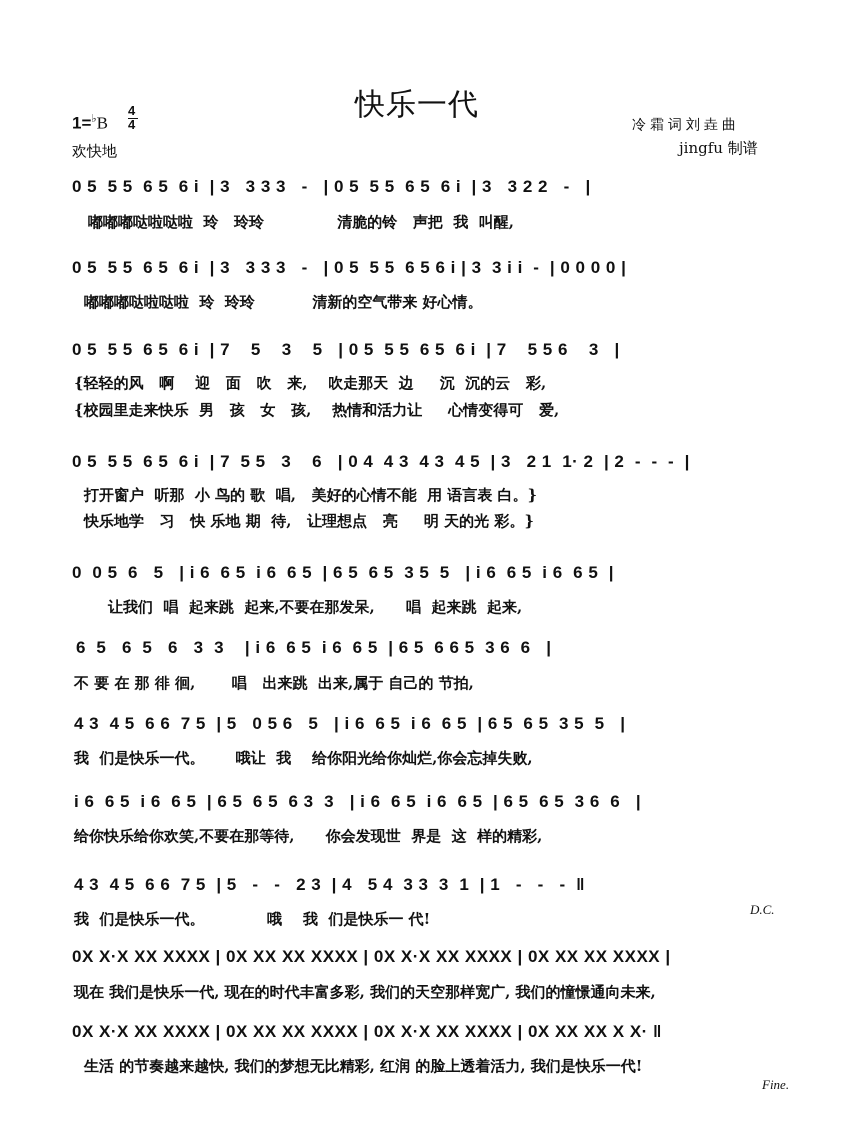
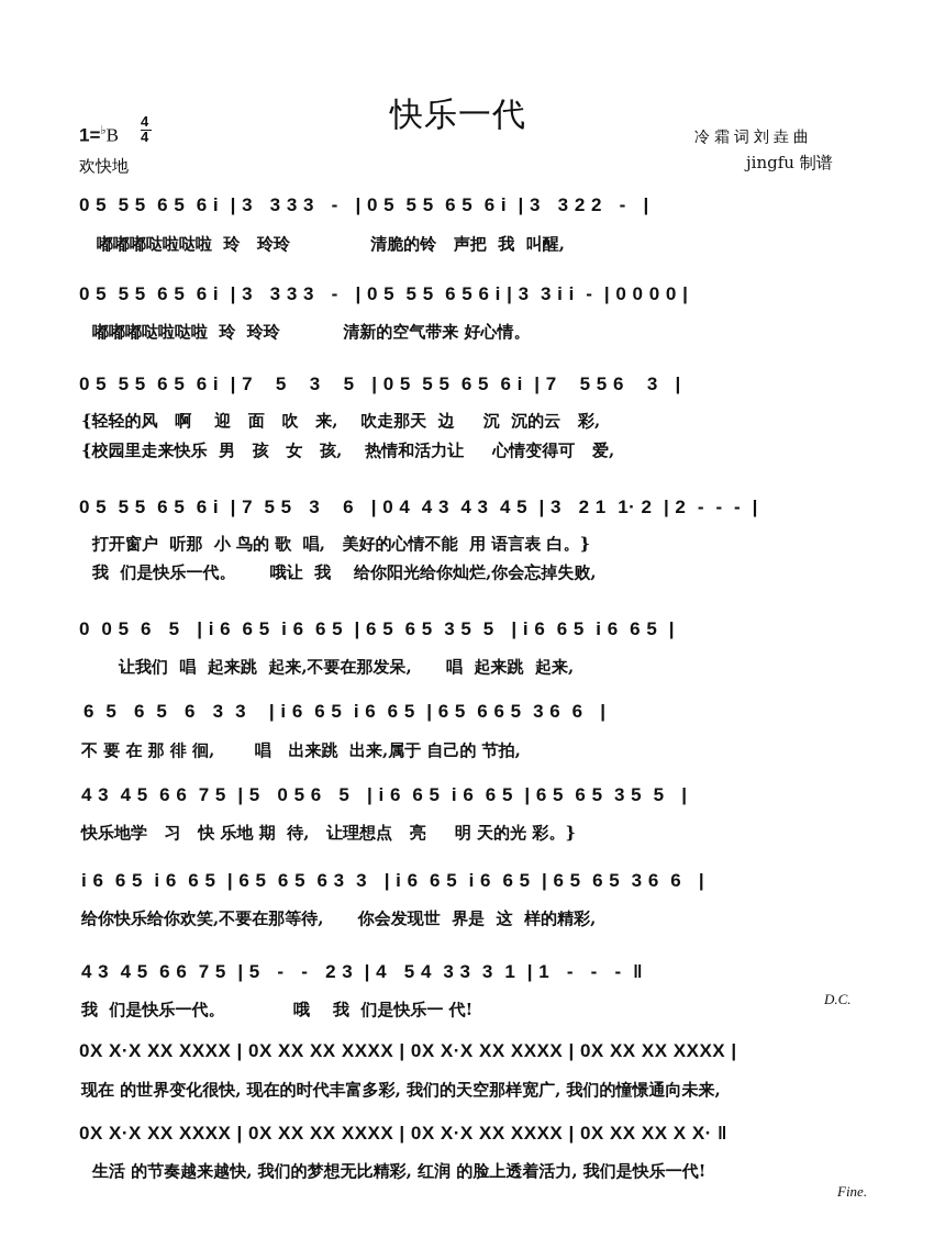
  快乐一代
  1=♭B
  4
  4
  欢快地
  冷霜词刘垚曲
  jingfu 制谱
  0 5 5 5 6 5 6 i | 3 3 3 3 - | 0 5 5 5 6 5 6 i | 3 3 2 2 - |
  嘟嘟嘟哒啦哒啦 玲 玲玲 清脆的铃 声把 我 叫醒,
  0 5 5 5 6 5 6 i | 3 3 3 3 - | 0 5 5 5 6 5 6 i | 3 3 i i - | 0 0 0 0 |
  嘟嘟嘟哒啦哒啦 玲 玲玲 清新的空气带来 好心情。
  0 5 5 5 6 5 6 i | 7 5 3 5 | 0 5 5 5 6 5 6 i | 7 5 5 6 3 |
  {轻轻的风 啊 迎 面 吹 来, 吹走那天 边 沉 沉的云 彩,
  {校园里走来快乐 男 孩 女 孩, 热情和活力让 心情变得可 爱,
  0 5 5 5 6 5 6 i | 7 5 5 3 6 | 0 4 4 3 4 3 4 5 | 3 2 1 1· 2 | 2 - - - |
  打开窗户 听那 小 鸟的 歌 唱, 美好的心情不能 用 语言表 白。}
- 快乐地学 习 快 乐地 期 待, 让理想点 亮 明 天的光 彩。}
+ 我 们是快乐一代。 哦让 我 给你阳光给你灿烂,你会忘掉失败,
  0 0 5 6 5 | i 6 6 5 i 6 6 5 | 6 5 6 5 3 5 5 | i 6 6 5 i 6 6 5 |
  让我们 唱 起来跳 起来,不要在那发呆, 唱 起来跳 起来,
  6 5 6 5 6 3 3 | i 6 6 5 i 6 6 5 | 6 5 6 6 5 3 6 6 |
  不 要 在 那 徘 徊, 唱 出来跳 出来,属于 自己的 节拍,
  4 3 4 5 6 6 7 5 | 5 0 5 6 5 | i 6 6 5 i 6 6 5 | 6 5 6 5 3 5 5 |
- 我 们是快乐一代。 哦让 我 给你阳光给你灿烂,你会忘掉失败,
+ 快乐地学 习 快 乐地 期 待, 让理想点 亮 明 天的光 彩。}
  i 6 6 5 i 6 6 5 | 6 5 6 5 6 3 3 | i 6 6 5 i 6 6 5 | 6 5 6 5 3 6 6 |
  给你快乐给你欢笑,不要在那等待, 你会发现世 界是 这 样的精彩,
  4 3 4 5 6 6 7 5 | 5 - - 2 3 | 4 5 4 3 3 3 1 | 1 - - - ‖
  我 们是快乐一代。 哦 我 们是快乐一 代!
  D.C.
  0X X·X XX XXXX | 0X XX XX XXXX | 0X X·X XX XXXX | 0X XX XX XXXX |
- 现在 我们是快乐一代, 现在的时代丰富多彩, 我们的天空那样宽广, 我们的憧憬通向未来,
+ 现在 的世界变化很快, 现在的时代丰富多彩, 我们的天空那样宽广, 我们的憧憬通向未来,
  0X X·X XX XXXX | 0X XX XX XXXX | 0X X·X XX XXXX | 0X XX XX X X· ‖
  生活 的节奏越来越快, 我们的梦想无比精彩, 红润 的脸上透着活力, 我们是快乐一代!
  Fine.
